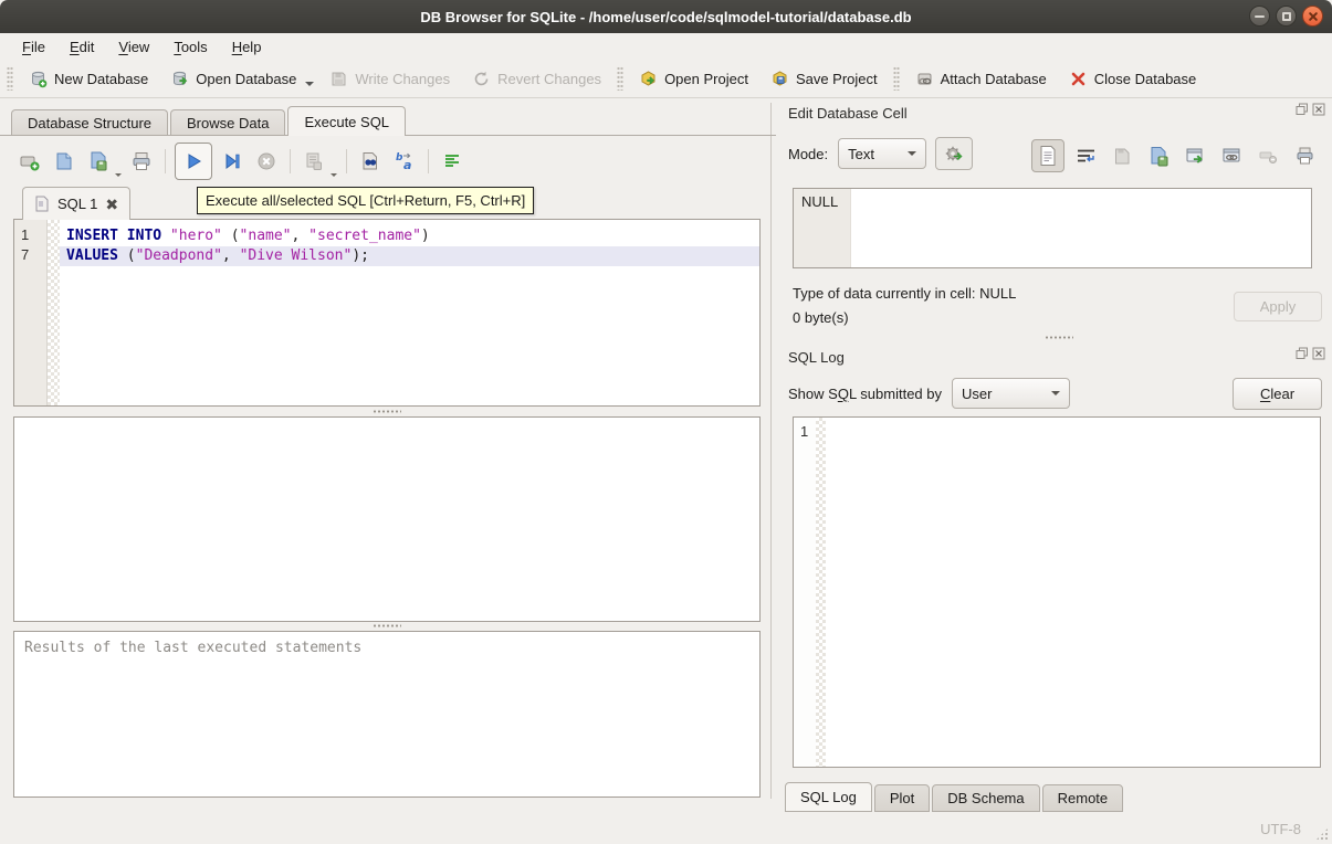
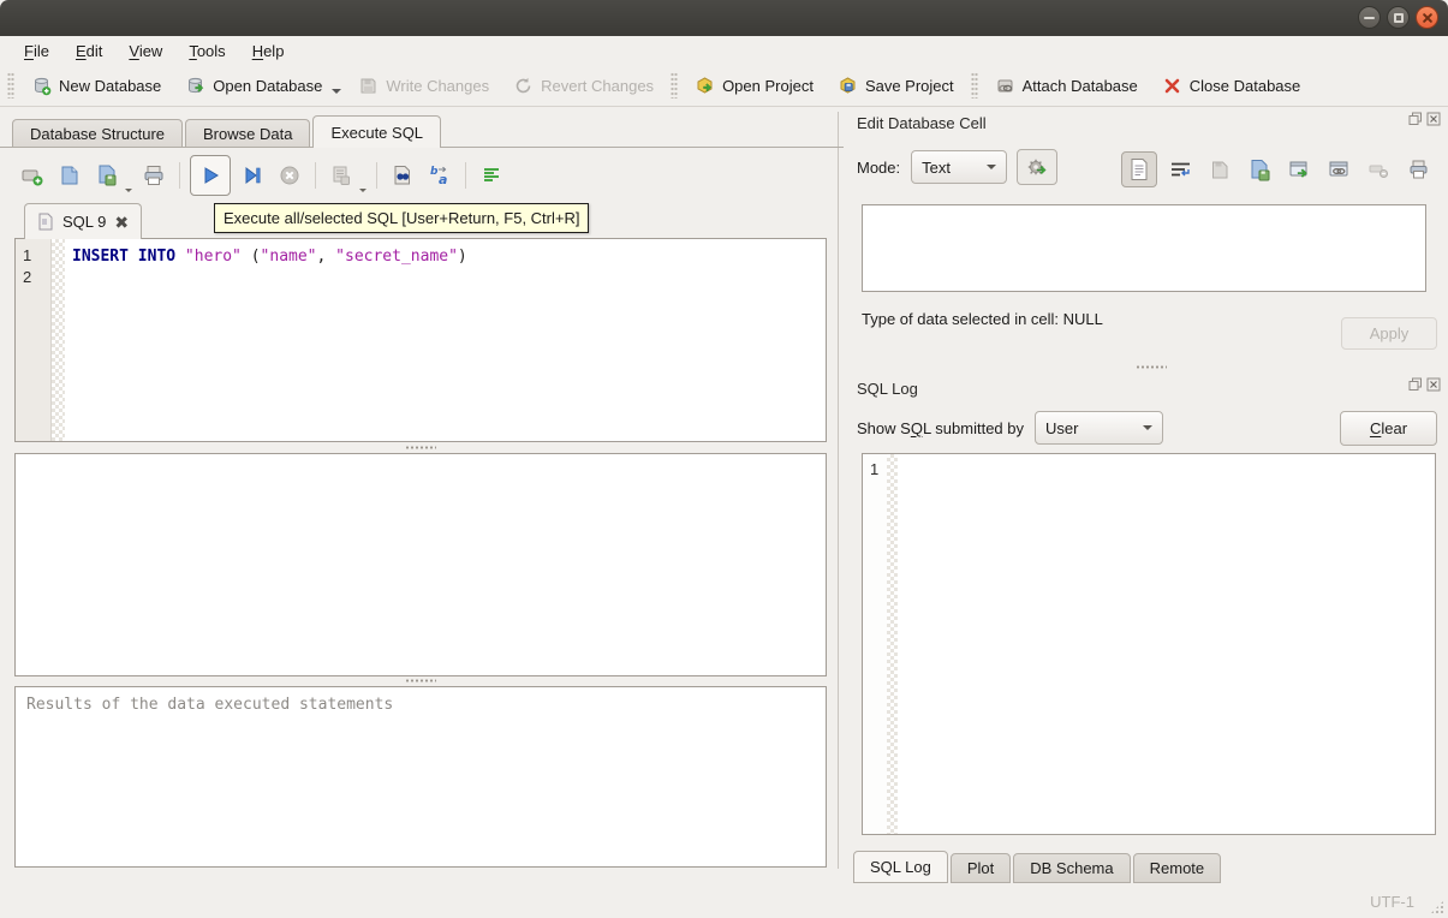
- DB Browser for SQLite - /home/user/code/sqlmodel-tutorial/database.db
  File
  Edit
  View
  Tools
  Help
  New Database
  Open Database
  Write Changes
  Revert Changes
  Open Project
  Save Project
  Attach Database
  Close Database
  Database Structure
  Browse Data
  Execute SQL
  b
  a
- SQL 1
+ SQL 9
  ✖
- Execute all/selected SQL [Ctrl+Return, F5, Ctrl+R]
+ Execute all/selected SQL [User+Return, F5, Ctrl+R]
  1
- 7
+ 2
  INSERT INTO "hero" ("name", "secret_name")
- VALUES ("Deadpond", "Dive Wilson");
- Results of the last executed statements
+ Results of the data executed statements
  Edit Database Cell
  Mode:
  Text
- NULL
- Type of data currently in cell: NULL
+ Type of data selected in cell: NULL
- 0 byte(s)
  Apply
  SQL Log
  Show SQL submitted by
  User
  Clear
  1
  SQL Log
  Plot
  DB Schema
  Remote
- UTF-8
+ UTF-1
